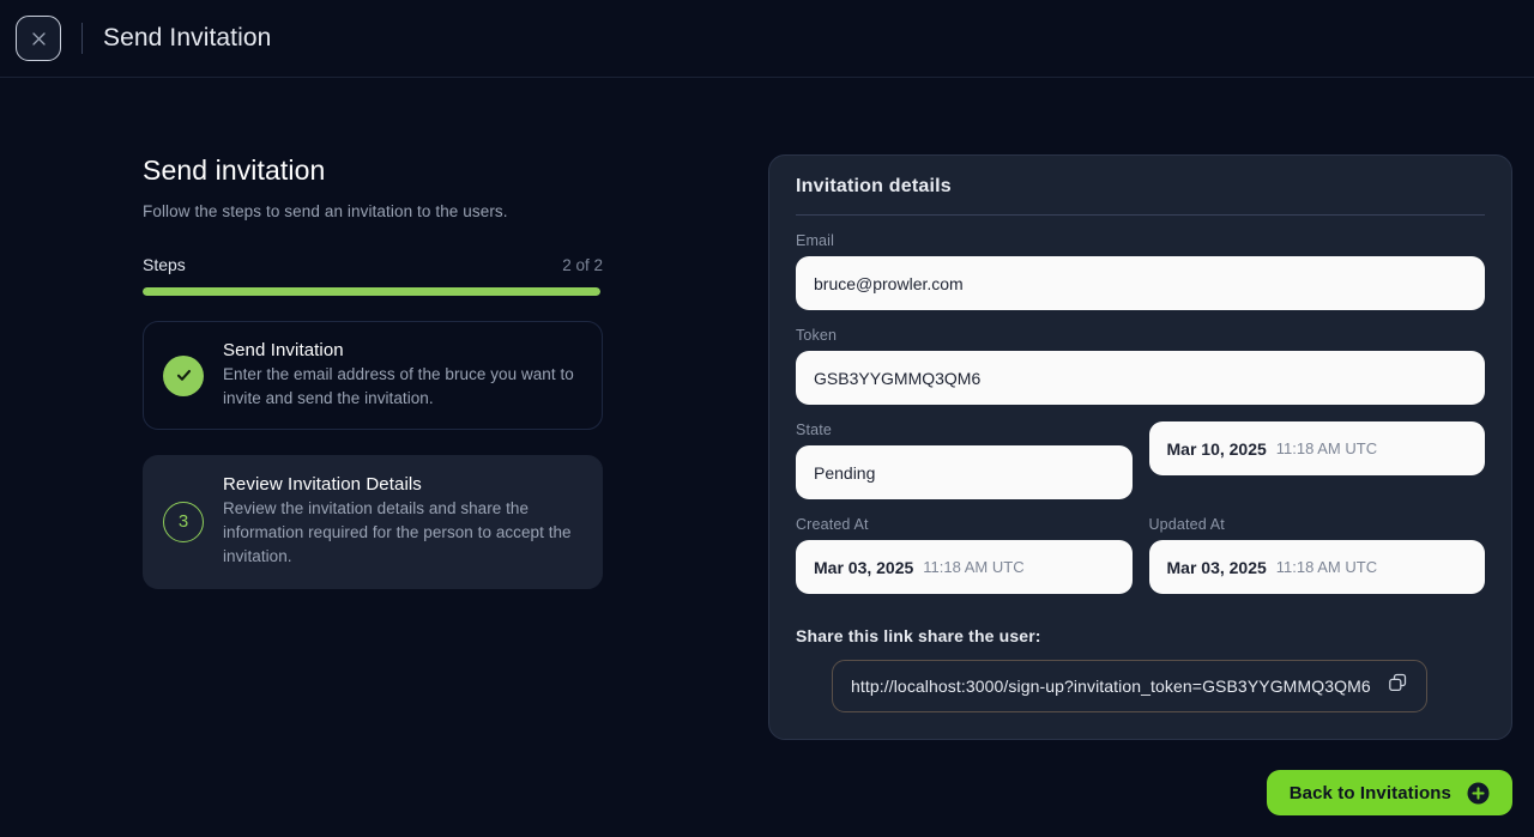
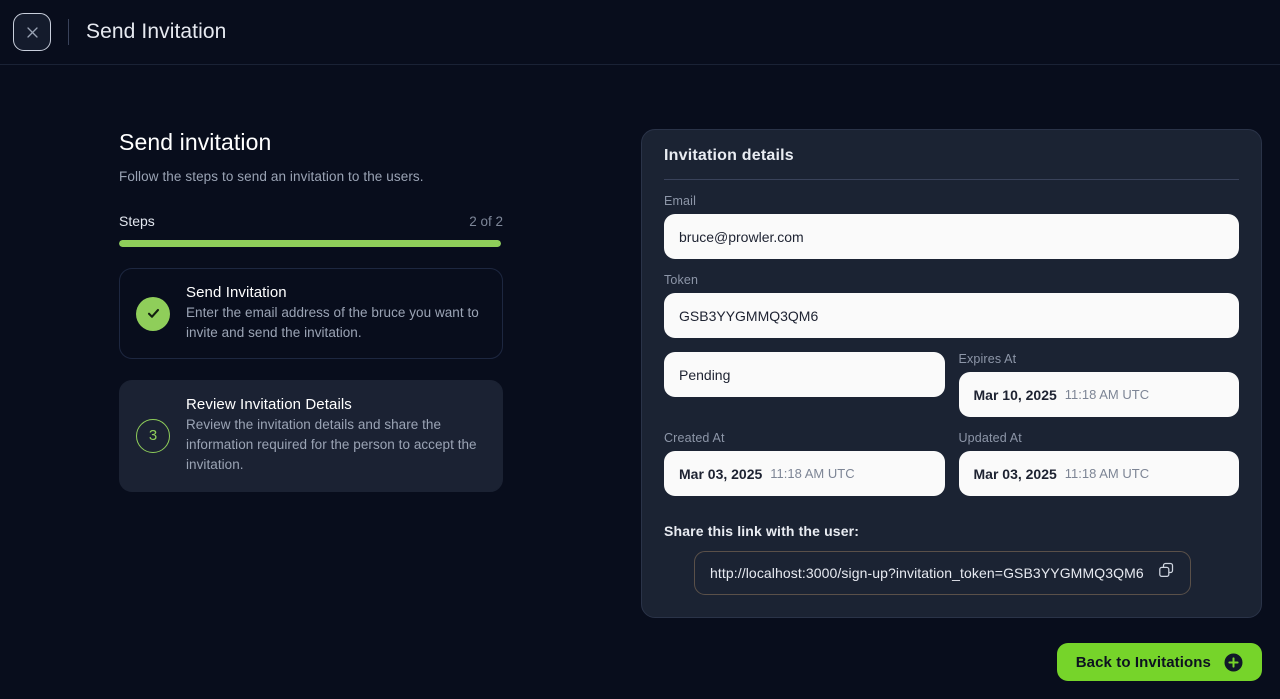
  Send Invitation
  Send invitation
  Follow the steps to send an invitation to the users.
  Steps
  2 of 2
  Send Invitation
  Enter the email address of the bruce you want to invite and send the invitation.
  3
  Review Invitation Details
  Review the invitation details and share the information required for the person to accept the invitation.
  Invitation details
  Email
  bruce@prowler.com
  Token
  GSB3YYGMMQ3QM6
- State
  Pending
+ Expires At
  Mar 10, 2025
  11:18 AM UTC
  Created At
  Mar 03, 2025
  11:18 AM UTC
  Updated At
  Mar 03, 2025
  11:18 AM UTC
- Share this link share the user:
+ Share this link with the user:
  http://localhost:3000/sign-up?invitation_token=GSB3YYGMMQ3QM6
  Back to Invitations
